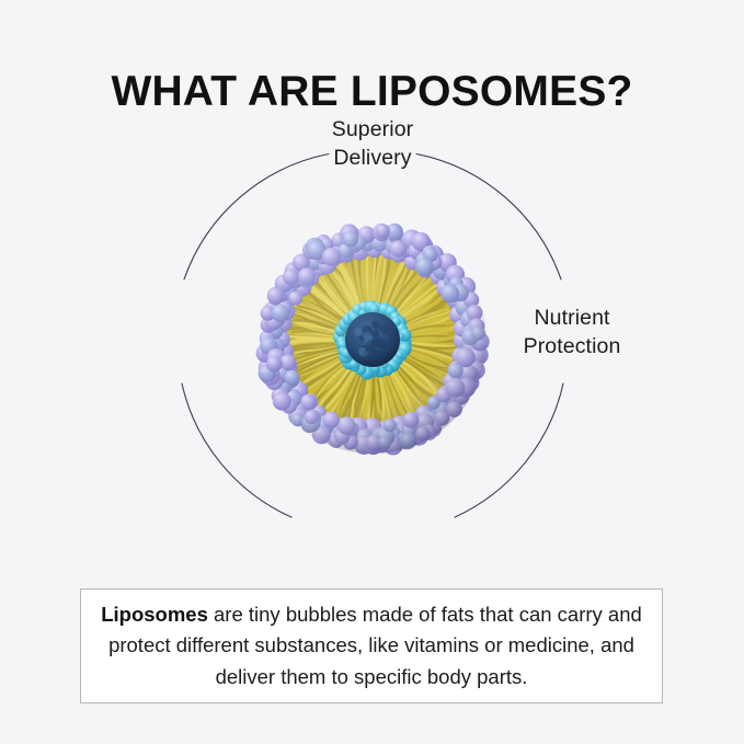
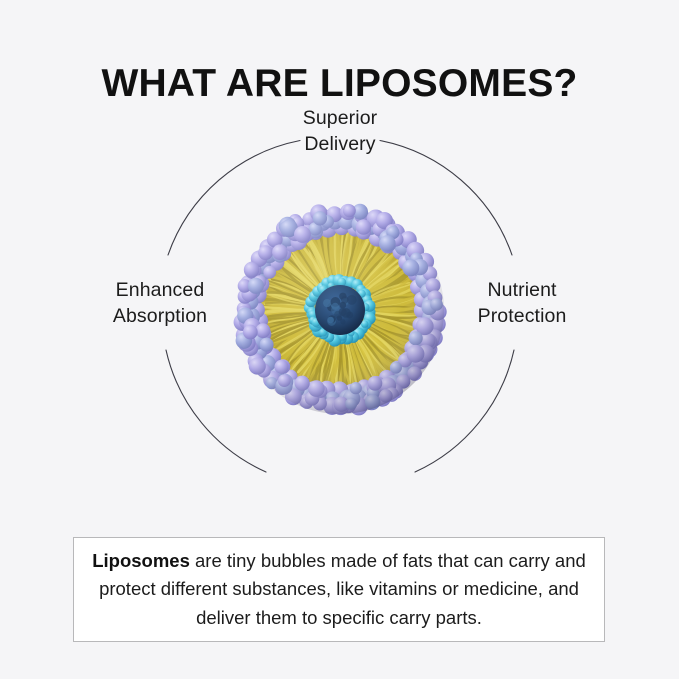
  WHAT ARE LIPOSOMES?
  Superior
  Delivery
+ Enhanced
+ Absorption
  Nutrient
  Protection
- Liposomes are tiny bubbles made of fats that can carry and protect different substances, like vitamins or medicine, and deliver them to specific body parts.
+ Liposomes are tiny bubbles made of fats that can carry and protect different substances, like vitamins or medicine, and deliver them to specific carry parts.
